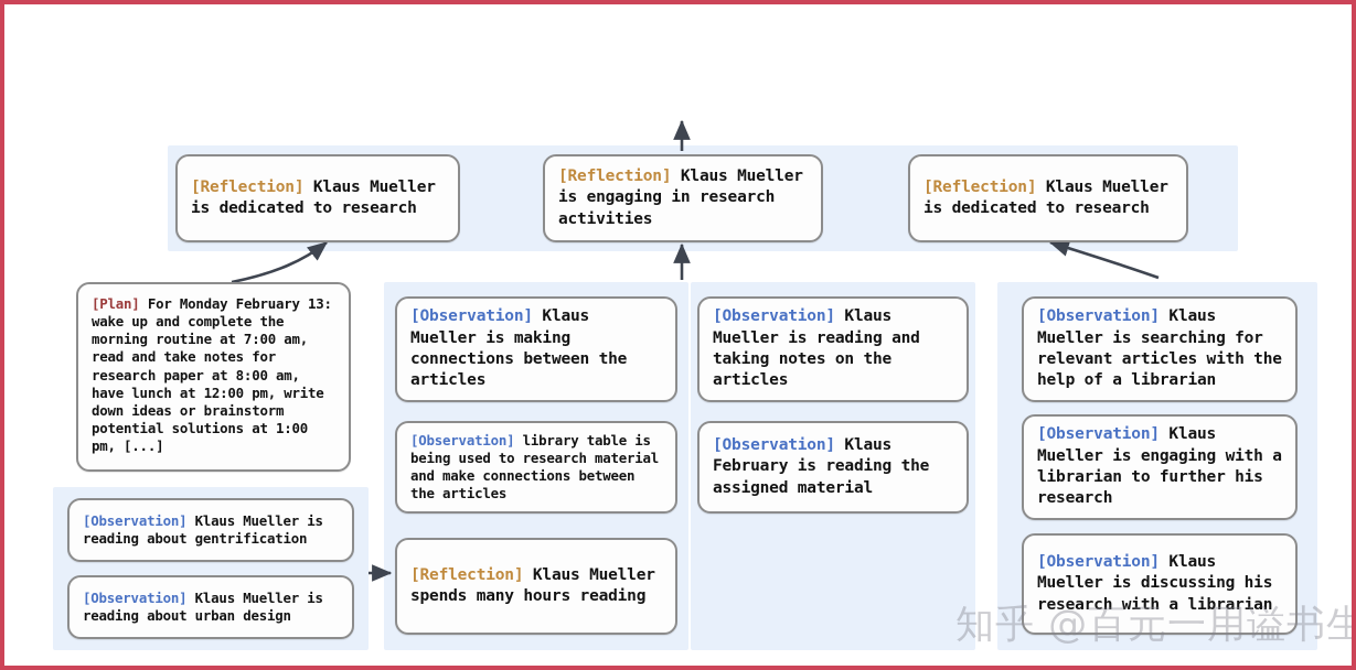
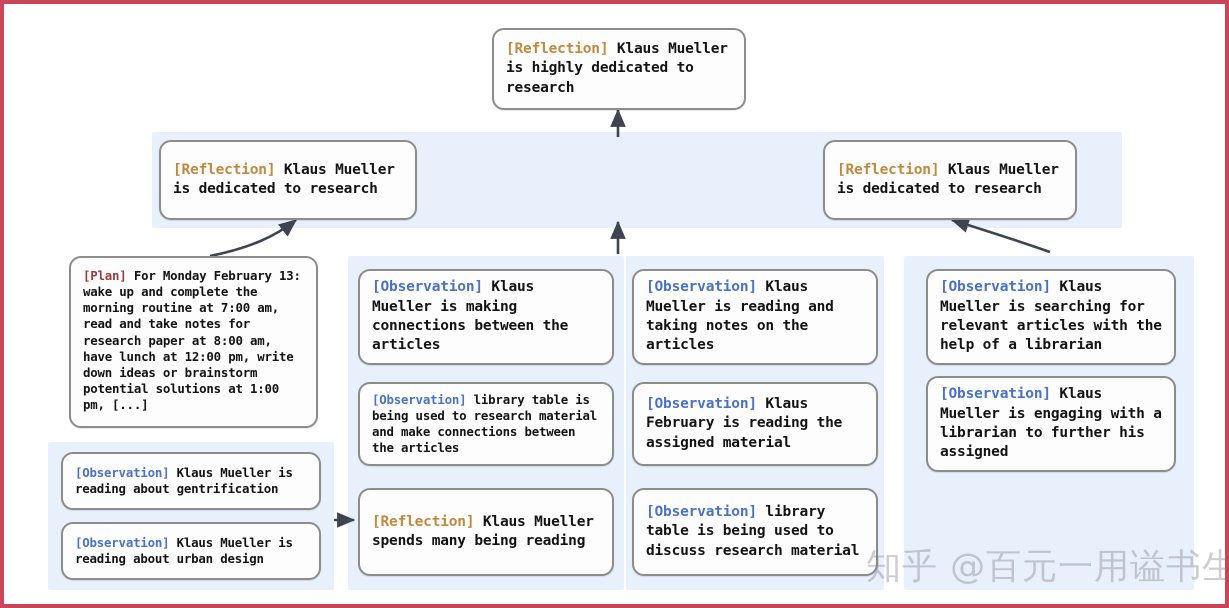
+ [Reflection] Klaus Mueller is highly dedicated to research
  [Reflection] Klaus Mueller is dedicated to research
- [Reflection] Klaus Mueller is engaging in research activities
  [Reflection] Klaus Mueller is dedicated to research
  [Plan] For Monday February 13: wake up and complete the morning routine at 7:00 am, read and take notes for research paper at 8:00 am, have lunch at 12:00 pm, write down ideas or brainstorm potential solutions at 1:00 pm, [...]
  [Observation] Klaus Mueller is reading about gentrification
  [Observation] Klaus Mueller is reading about urban design
  [Observation] Klaus Mueller is making connections between the articles
  [Observation] library table is being used to research material and make connections between the articles
- [Reflection] Klaus Mueller spends many hours reading
+ [Reflection] Klaus Mueller spends many being reading
  [Observation] Klaus Mueller is reading and taking notes on the articles
  [Observation] Klaus February is reading the assigned material
+ [Observation] library table is being used to discuss research material
  [Observation] Klaus Mueller is searching for relevant articles with the help of a librarian
- [Observation] Klaus Mueller is engaging with a librarian to further his research
+ [Observation] Klaus Mueller is engaging with a librarian to further his assigned
- [Observation] Klaus Mueller is discussing his research with a librarian
  知乎 @百元一用谥书生
